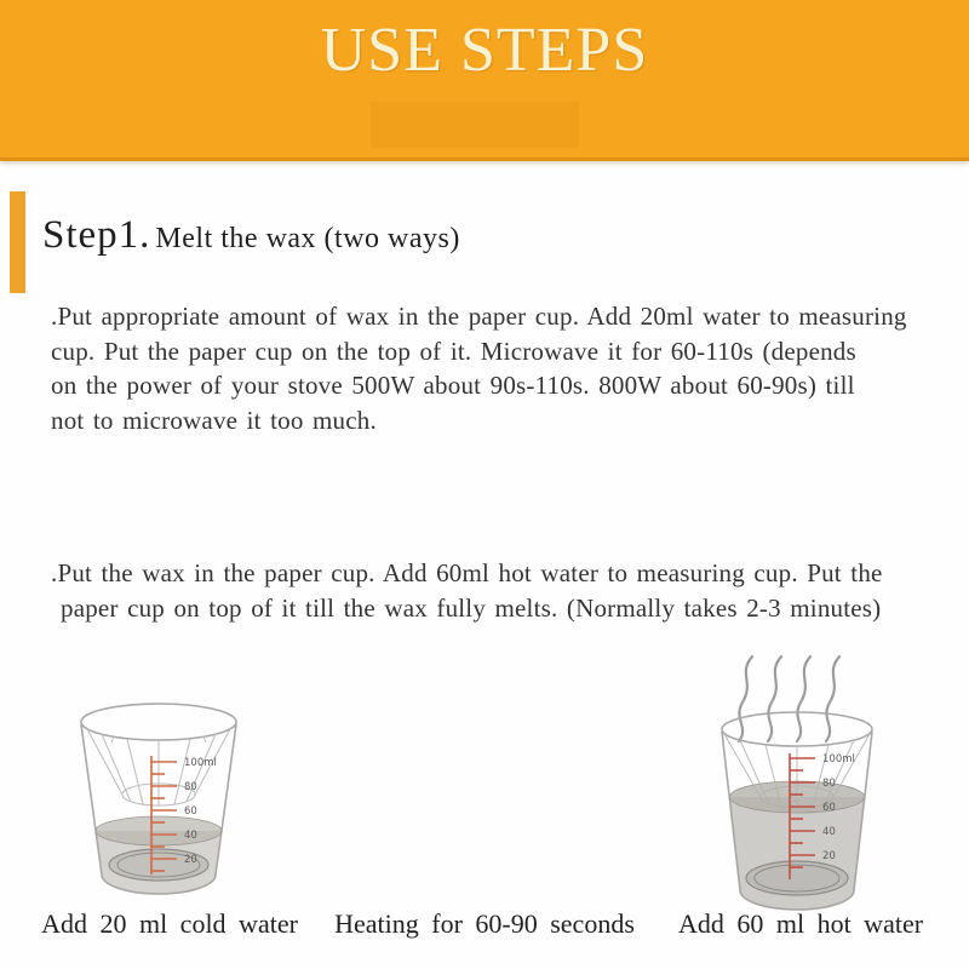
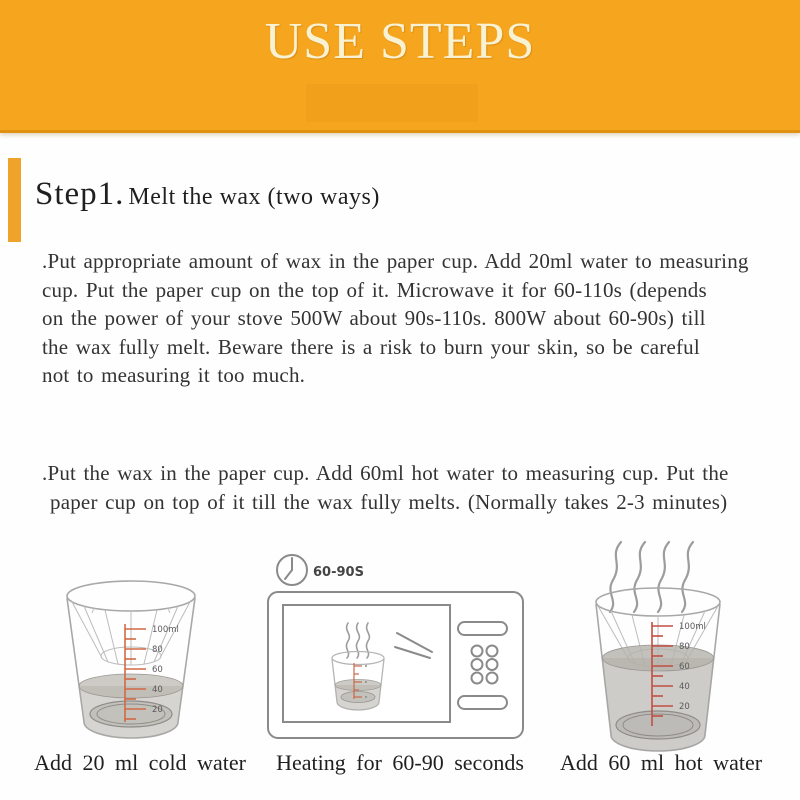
  USE STEPS
  Step1.
  Melt the wax (two ways)
  .Put appropriate amount of wax in the paper cup. Add 20ml water to measuring
  cup. Put the paper cup on the top of it. Microwave it for 60-110s (depends
  on the power of your stove 500W about 90s-110s. 800W about 60-90s) till
+ the wax fully melt. Beware there is a risk to burn your skin, so be careful
- not to microwave it too much.
+ not to measuring it too much.
  .Put the wax in the paper cup. Add 60ml hot water to measuring cup. Put the
  paper cup on top of it till the wax fully melts. (Normally takes 2-3 minutes)
  100ml
  80
  60
  40
  20
+ 60-90S
  100ml
  80
  60
  40
  20
  Add 20 ml cold water
  Heating for 60-90 seconds
  Add 60 ml hot water
